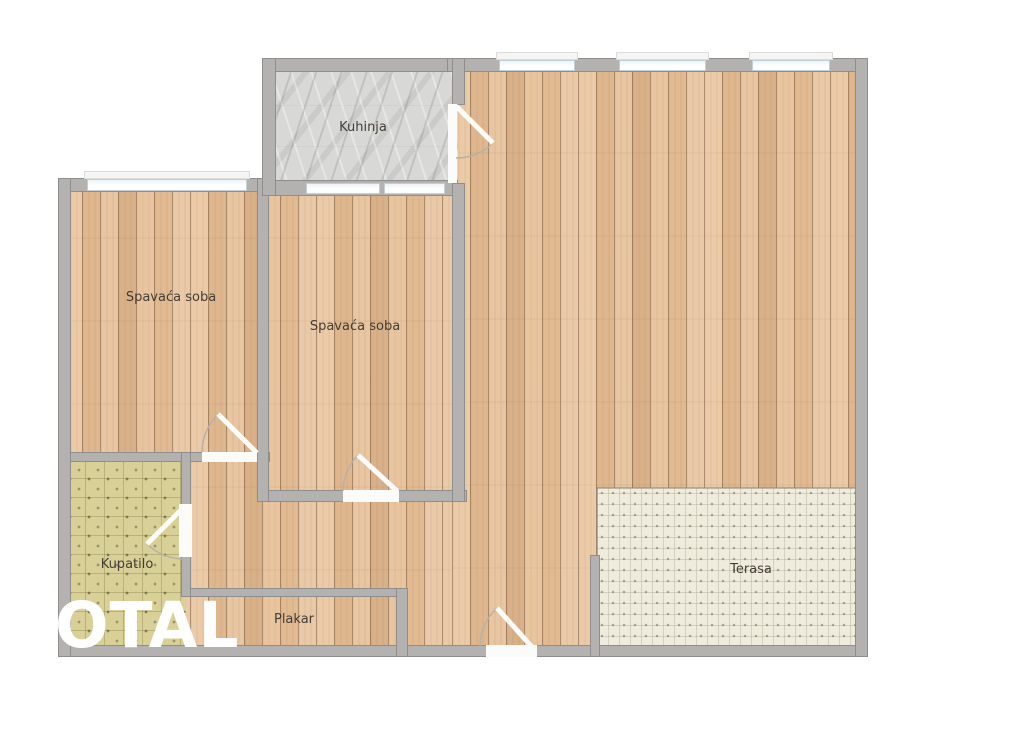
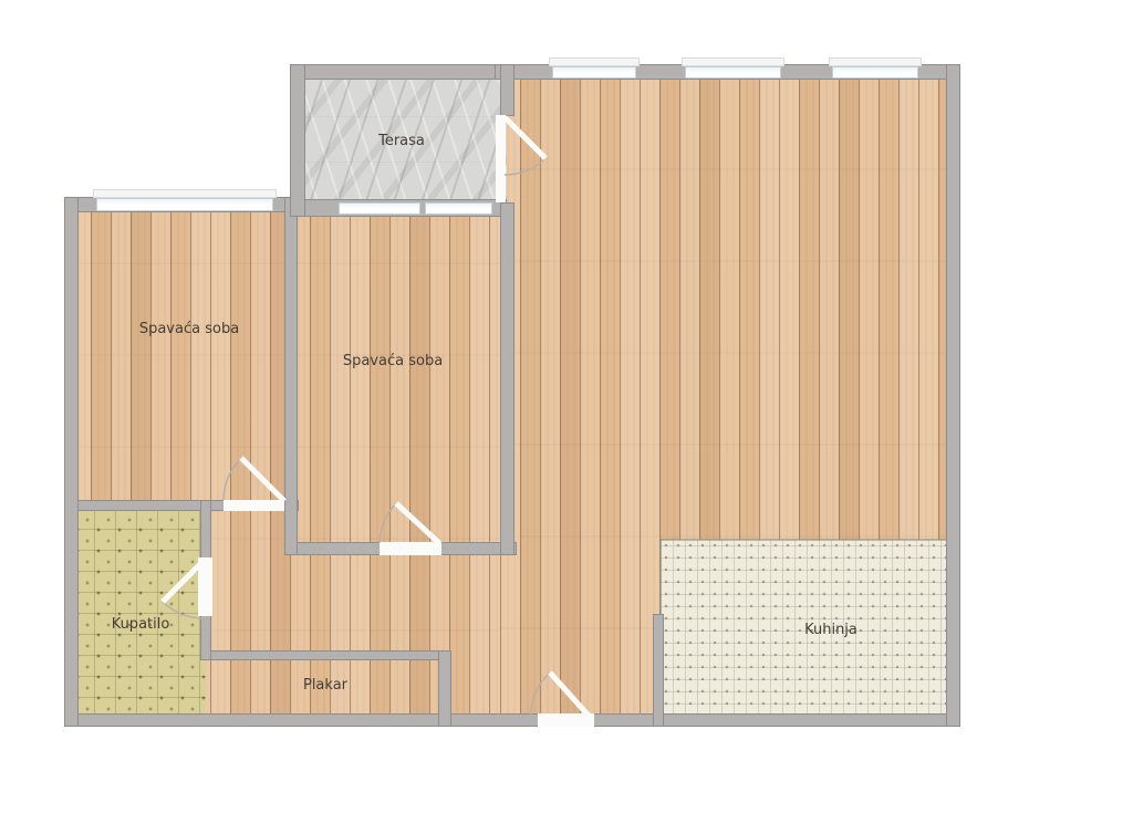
- Kuhinja
+ Terasa
  Spavaća soba
  Spavaća soba
  Kupatilo
  Plakar
- Terasa
+ Kuhinja
- OTAL
